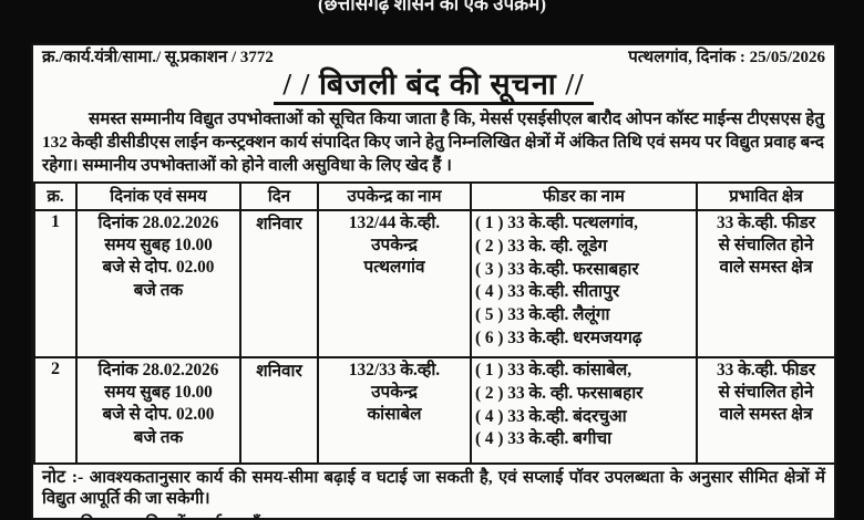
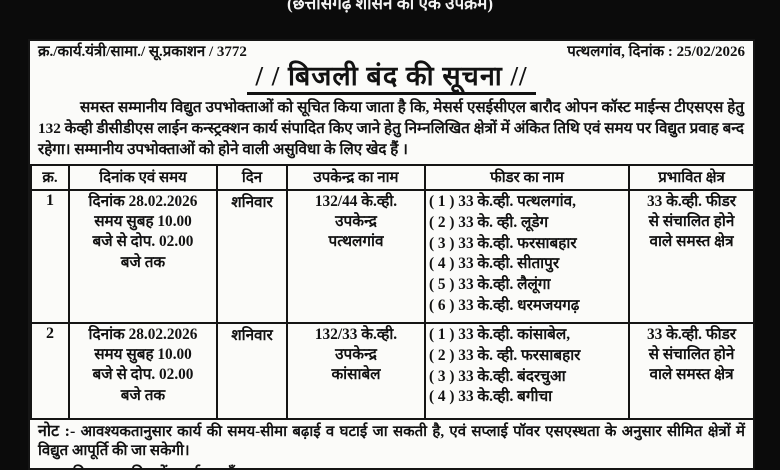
  (छत्तीसगढ़ शासन का एक उपक्रम)
  क्र./कार्य.यंत्री/सामा./ सू.प्रकाशन / 3772
- पत्थलगांव, दिनांक : 25/05/2026
+ पत्थलगांव, दिनांक : 25/02/2026
  / / बिजली बंद की सूचना //
  समस्त सम्मानीय विद्युत उपभोक्ताओं को सूचित किया जाता है कि, मेसर्स एसईसीएल बारौद ओपन कॉस्ट माईन्स टीएसएस हेतु 132 केव्ही डीसीडीएस लाईन कन्स्ट्रक्शन कार्य संपादित किए जाने हेतु निम्नलिखित क्षेत्रों में अंकित तिथि एवं समय पर विद्युत प्रवाह बन्द रहेगा। सम्मानीय उपभोक्ताओं को होने वाली असुविधा के लिए खेद हैं ।
  क्र.	दिनांक एवं समय	दिन	उपकेन्द्र का नाम	फीडर का नाम	प्रभावित क्षेत्र
  1	दिनांक 28.02.2026 समय सुबह 10.00 बजे से दोप. 02.00 बजे तक	शनिवार	132/44 के.व्ही. उपकेन्द्र पत्थलगांव	( 1 ) 33 के.व्ही. पत्थलगांव, ( 2 ) 33 के. व्ही. लूडेग ( 3 ) 33 के.व्ही. फरसाबहार ( 4 ) 33 के.व्ही. सीतापुर ( 5 ) 33 के.व्ही. लैलूंगा ( 6 ) 33 के.व्ही. धरमजयगढ़	33 के.व्ही. फीडर से संचालित होने वाले समस्त क्षेत्र
- 2	दिनांक 28.02.2026 समय सुबह 10.00 बजे से दोप. 02.00 बजे तक	शनिवार	132/33 के.व्ही. उपकेन्द्र कांसाबेल	( 1 ) 33 के.व्ही. कांसाबेल, ( 2 ) 33 के. व्ही. फरसाबहार ( 4 ) 33 के.व्ही. बंदरचुआ ( 4 ) 33 के.व्ही. बगीचा	33 के.व्ही. फीडर से संचालित होने वाले समस्त क्षेत्र
+ 2	दिनांक 28.02.2026 समय सुबह 10.00 बजे से दोप. 02.00 बजे तक	शनिवार	132/33 के.व्ही. उपकेन्द्र कांसाबेल	( 1 ) 33 के.व्ही. कांसाबेल, ( 2 ) 33 के. व्ही. फरसाबहार ( 3 ) 33 के.व्ही. बंदरचुआ ( 4 ) 33 के.व्ही. बगीचा	33 के.व्ही. फीडर से संचालित होने वाले समस्त क्षेत्र
- नोट :- आवश्यकतानुसार कार्य की समय-सीमा बढ़ाई व घटाई जा सकती है, एवं सप्लाई पॉवर उपलब्धता के अनुसार सीमित क्षेत्रों में विद्युत आपूर्ति की जा सकेगी।
+ नोट :- आवश्यकतानुसार कार्य की समय-सीमा बढ़ाई व घटाई जा सकती है, एवं सप्लाई पॉवर एसएस्धता के अनुसार सीमित क्षेत्रों में विद्युत आपूर्ति की जा सकेगी।
